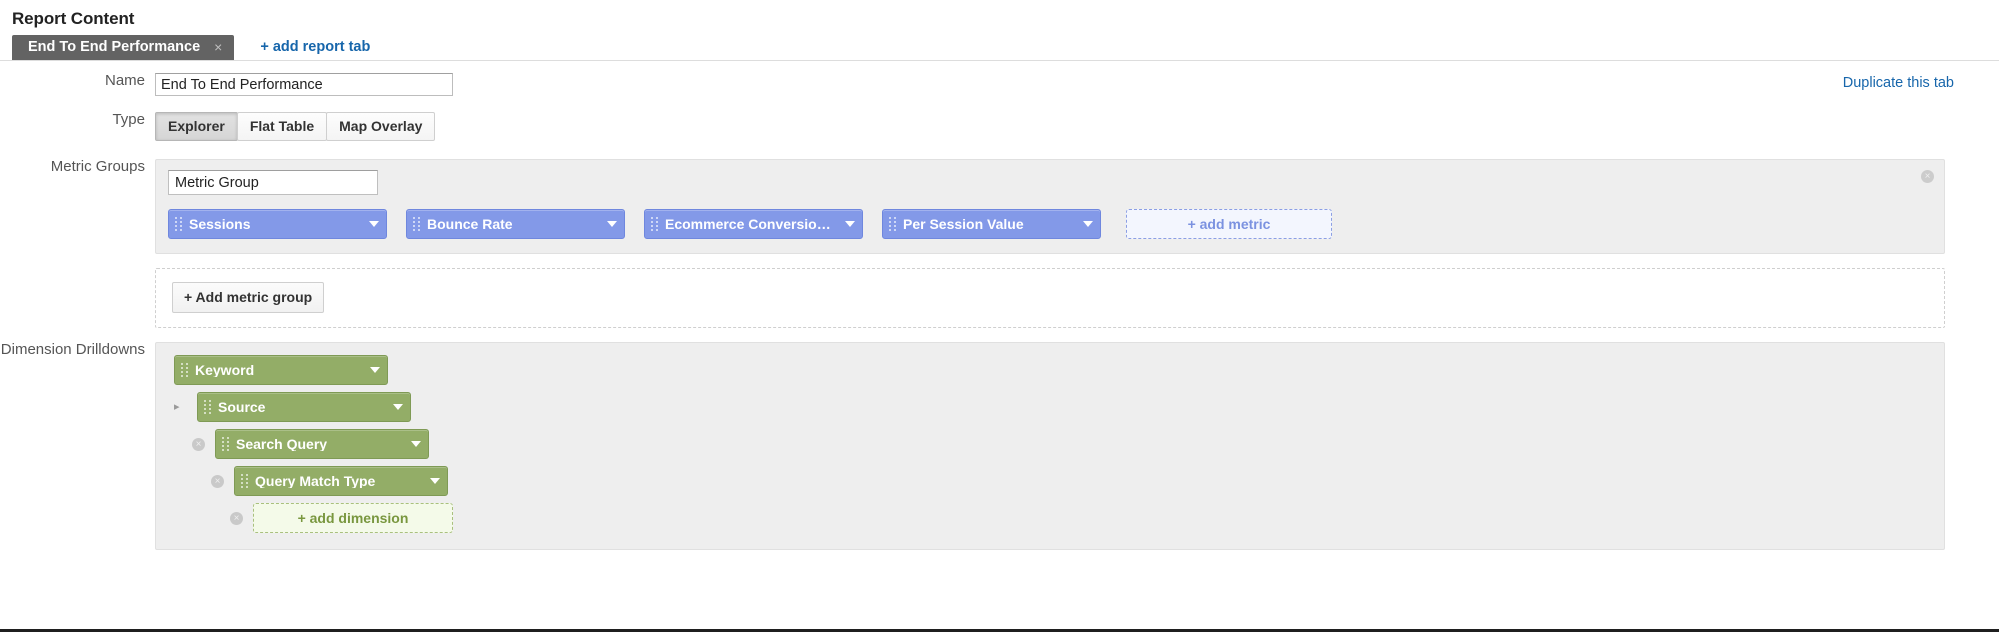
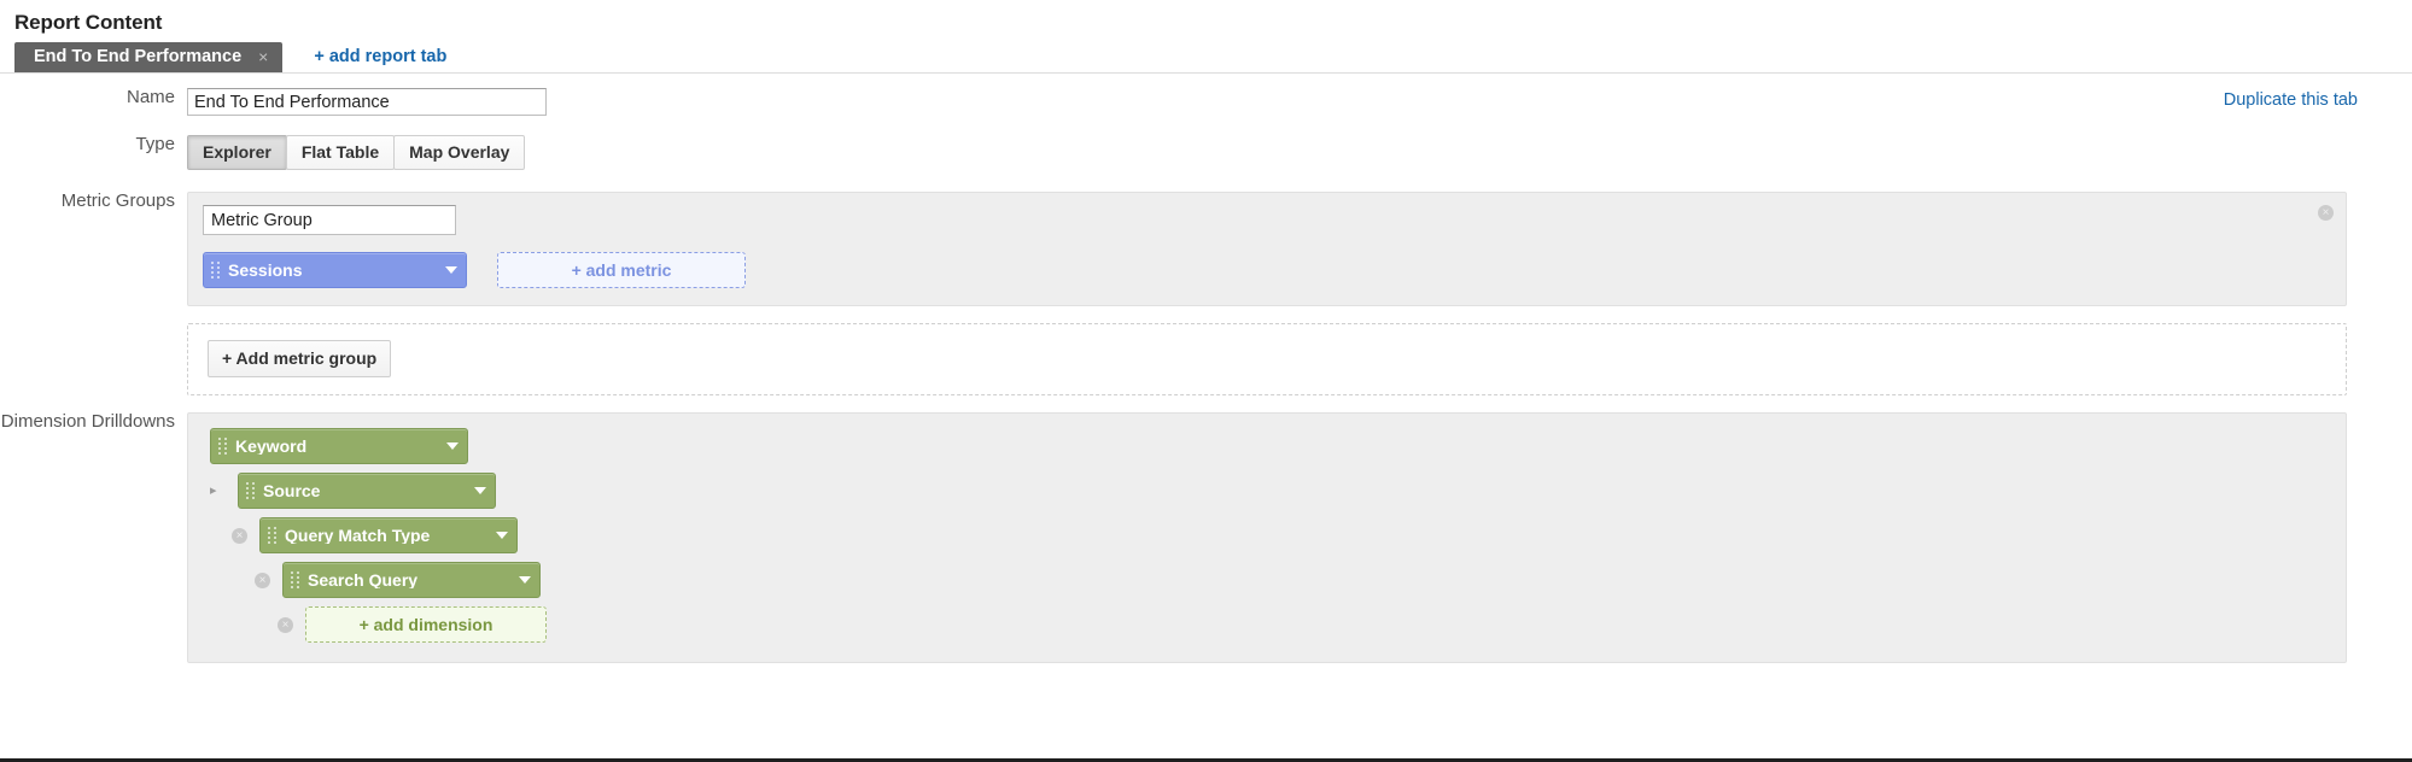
  Report Content
  End To End Performance
  ×
  + add report tab
  Name
  End To End Performance
  Duplicate this tab
  Type
  Explorer
  Flat Table
  Map Overlay
  Metric Groups
  ×
  Metric Group
  Sessions
- Bounce Rate
- Ecommerce Conversion …
- Per Session Value
  + add metric
  + Add metric group
  Dimension Drilldowns
  Keyword
  ▸
  Source
  ×
- Search Query
+ Query Match Type
  ×
- Query Match Type
+ Search Query
  ×
  + add dimension
